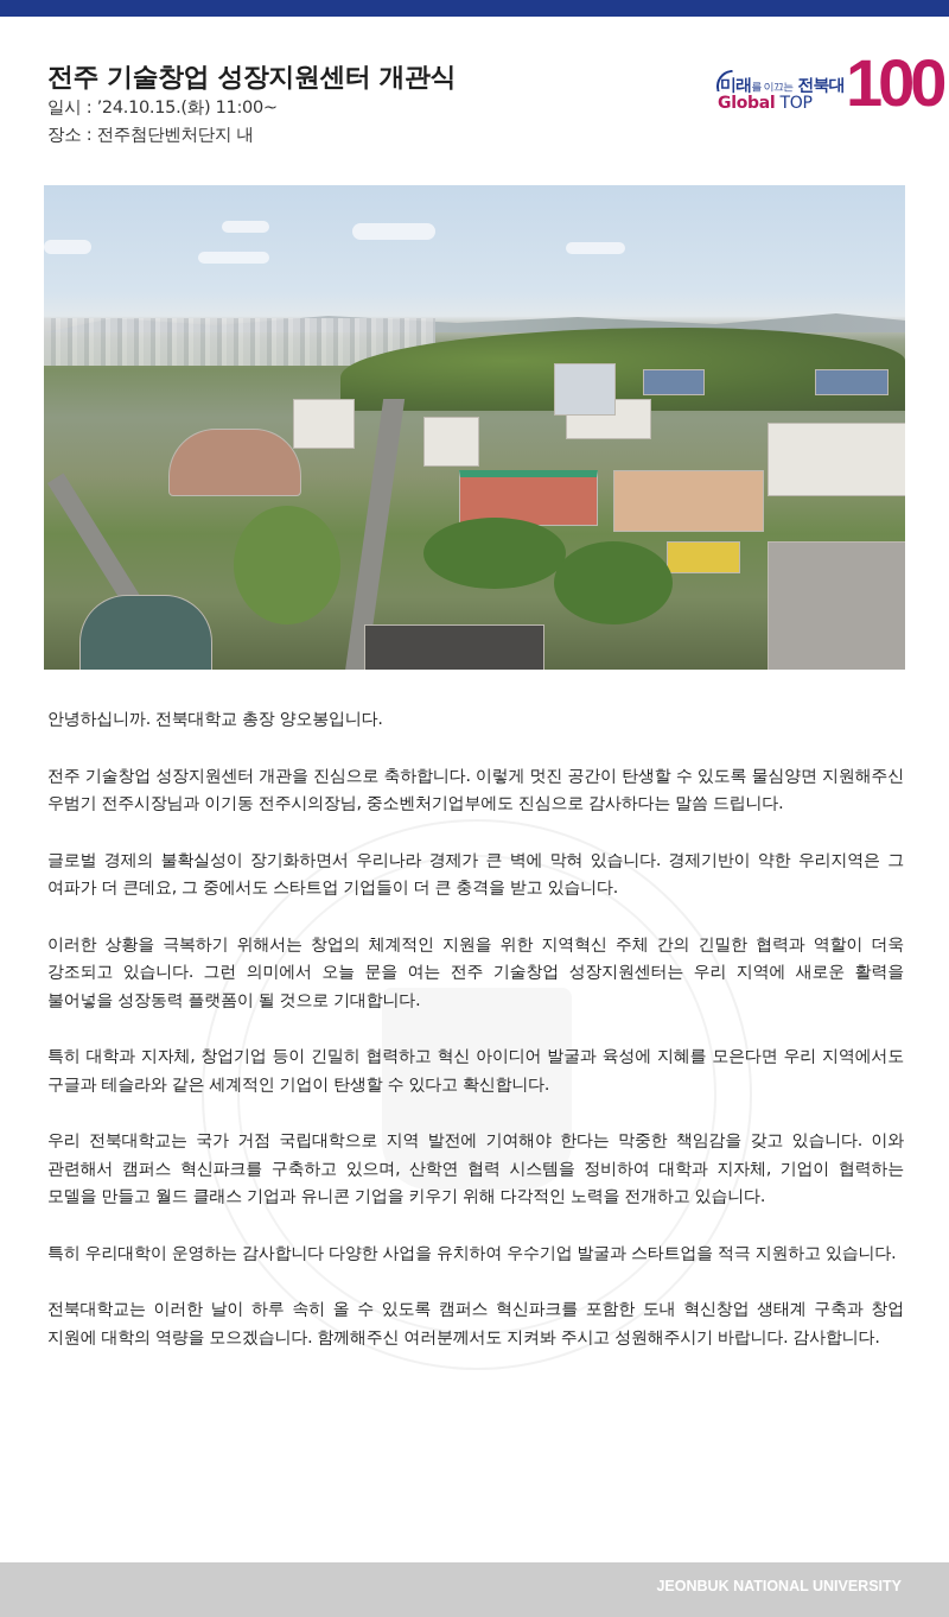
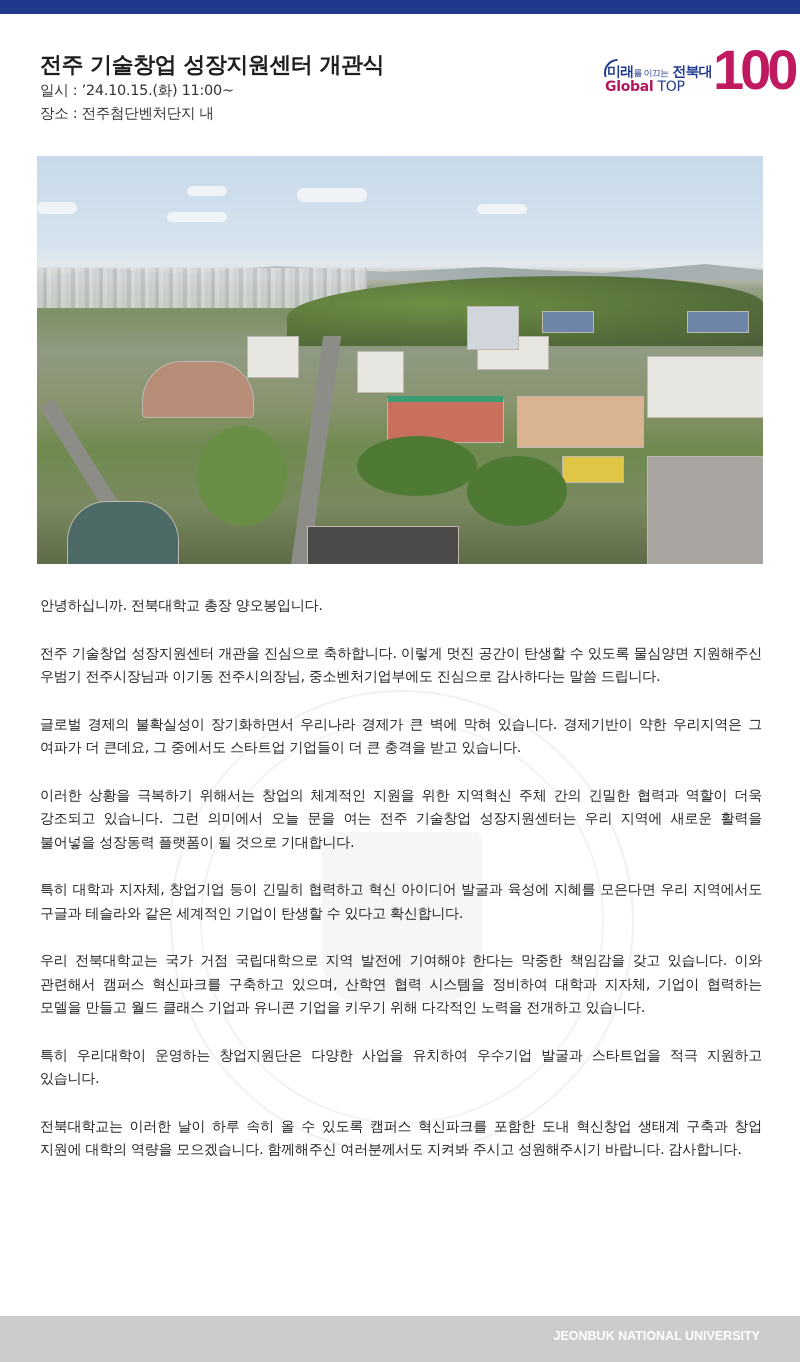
  전주 기술창업 성장지원센터 개관식
  일시 : ’24.10.15.(화) 11:00~
  장소 : 전주첨단벤처단지 내
  미래를 이끄는 전북대
  Global TOP
  100
  안녕하십니까. 전북대학교 총장 양오봉입니다.
  전주 기술창업 성장지원센터 개관을 진심으로 축하합니다. 이렇게 멋진 공간이 탄생할 수 있도록 물심양면 지원해주신 우범기 전주시장님과 이기동 전주시의장님, 중소벤처기업부에도 진심으로 감사하다는 말씀 드립니다.
  글로벌 경제의 불확실성이 장기화하면서 우리나라 경제가 큰 벽에 막혀 있습니다. 경제기반이 약한 우리지역은 그 여파가 더 큰데요, 그 중에서도 스타트업 기업들이 더 큰 충격을 받고 있습니다.
  이러한 상황을 극복하기 위해서는 창업의 체계적인 지원을 위한 지역혁신 주체 간의 긴밀한 협력과 역할이 더욱 강조되고 있습니다. 그런 의미에서 오늘 문을 여는 전주 기술창업 성장지원센터는 우리 지역에 새로운 활력을 불어넣을 성장동력 플랫폼이 될 것으로 기대합니다.
  특히 대학과 지자체, 창업기업 등이 긴밀히 협력하고 혁신 아이디어 발굴과 육성에 지혜를 모은다면 우리 지역에서도 구글과 테슬라와 같은 세계적인 기업이 탄생할 수 있다고 확신합니다.
  우리 전북대학교는 국가 거점 국립대학으로 지역 발전에 기여해야 한다는 막중한 책임감을 갖고 있습니다. 이와 관련해서 캠퍼스 혁신파크를 구축하고 있으며, 산학연 협력 시스템을 정비하여 대학과 지자체, 기업이 협력하는 모델을 만들고 월드 클래스 기업과 유니콘 기업을 키우기 위해 다각적인 노력을 전개하고 있습니다.
- 특히 우리대학이 운영하는 감사합니다 다양한 사업을 유치하여 우수기업 발굴과 스타트업을 적극 지원하고 있습니다.
+ 특히 우리대학이 운영하는 창업지원단은 다양한 사업을 유치하여 우수기업 발굴과 스타트업을 적극 지원하고 있습니다.
  전북대학교는 이러한 날이 하루 속히 올 수 있도록 캠퍼스 혁신파크를 포함한 도내 혁신창업 생태계 구축과 창업 지원에 대학의 역량을 모으겠습니다. 함께해주신 여러분께서도 지켜봐 주시고 성원해주시기 바랍니다. 감사합니다.
  JEONBUK NATIONAL UNIVERSITY
